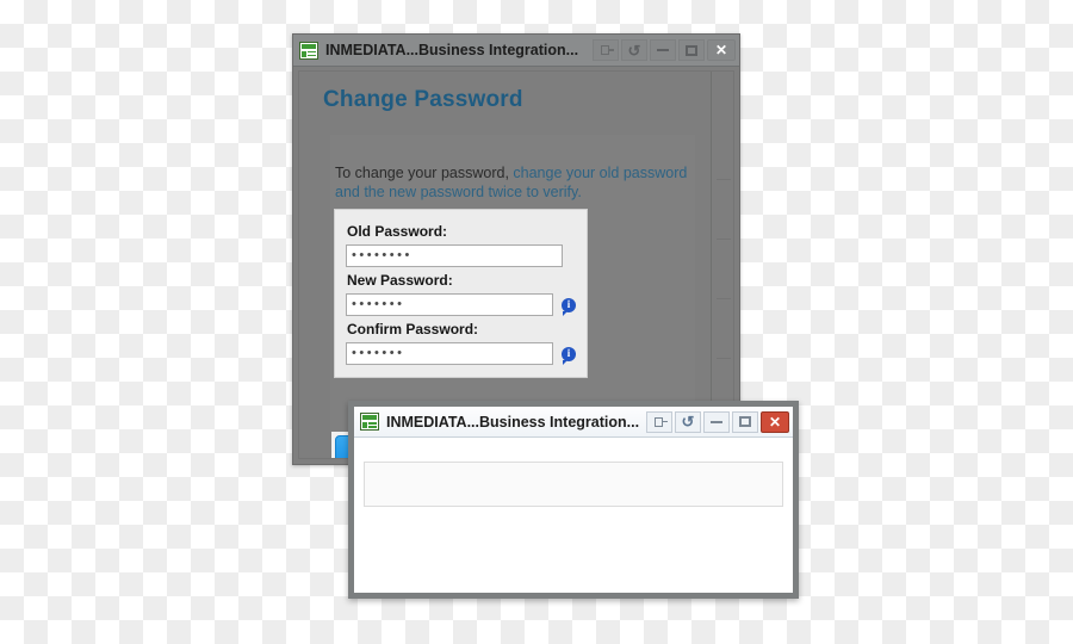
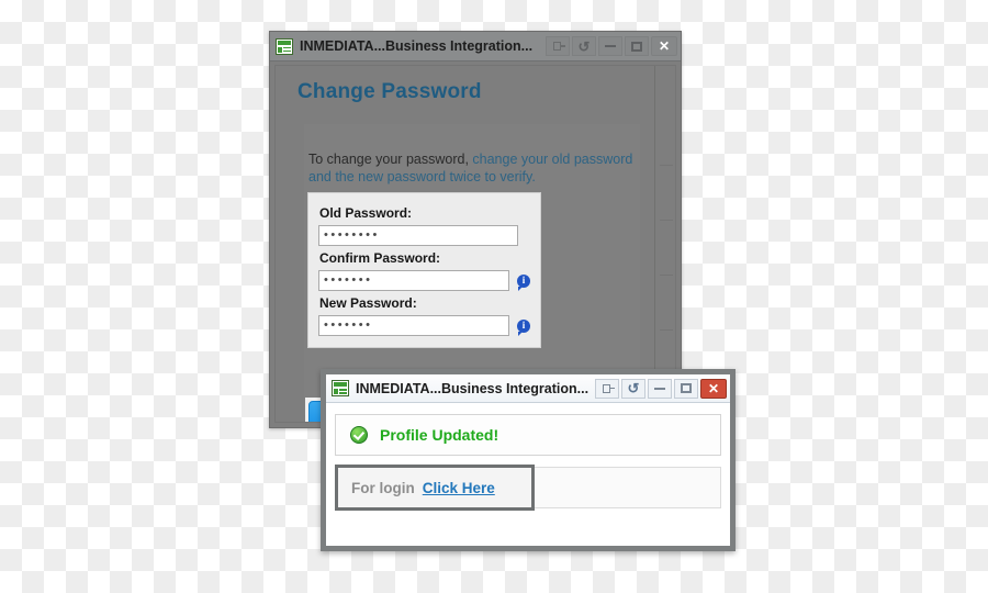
  INMEDIATA...Business Integration...
  ↺
  ✕
  Change Password
  To change your password, change your old password and the new password twice to verify.
  Old Password:
  ••••••••
- New Password:
+ Confirm Password:
  •••••••
  i
- Confirm Password:
+ New Password:
  •••••••
  i
  INMEDIATA...Business Integration...
  ↺
  ✕
+ Profile Updated!
+ For login
+ Click Here
